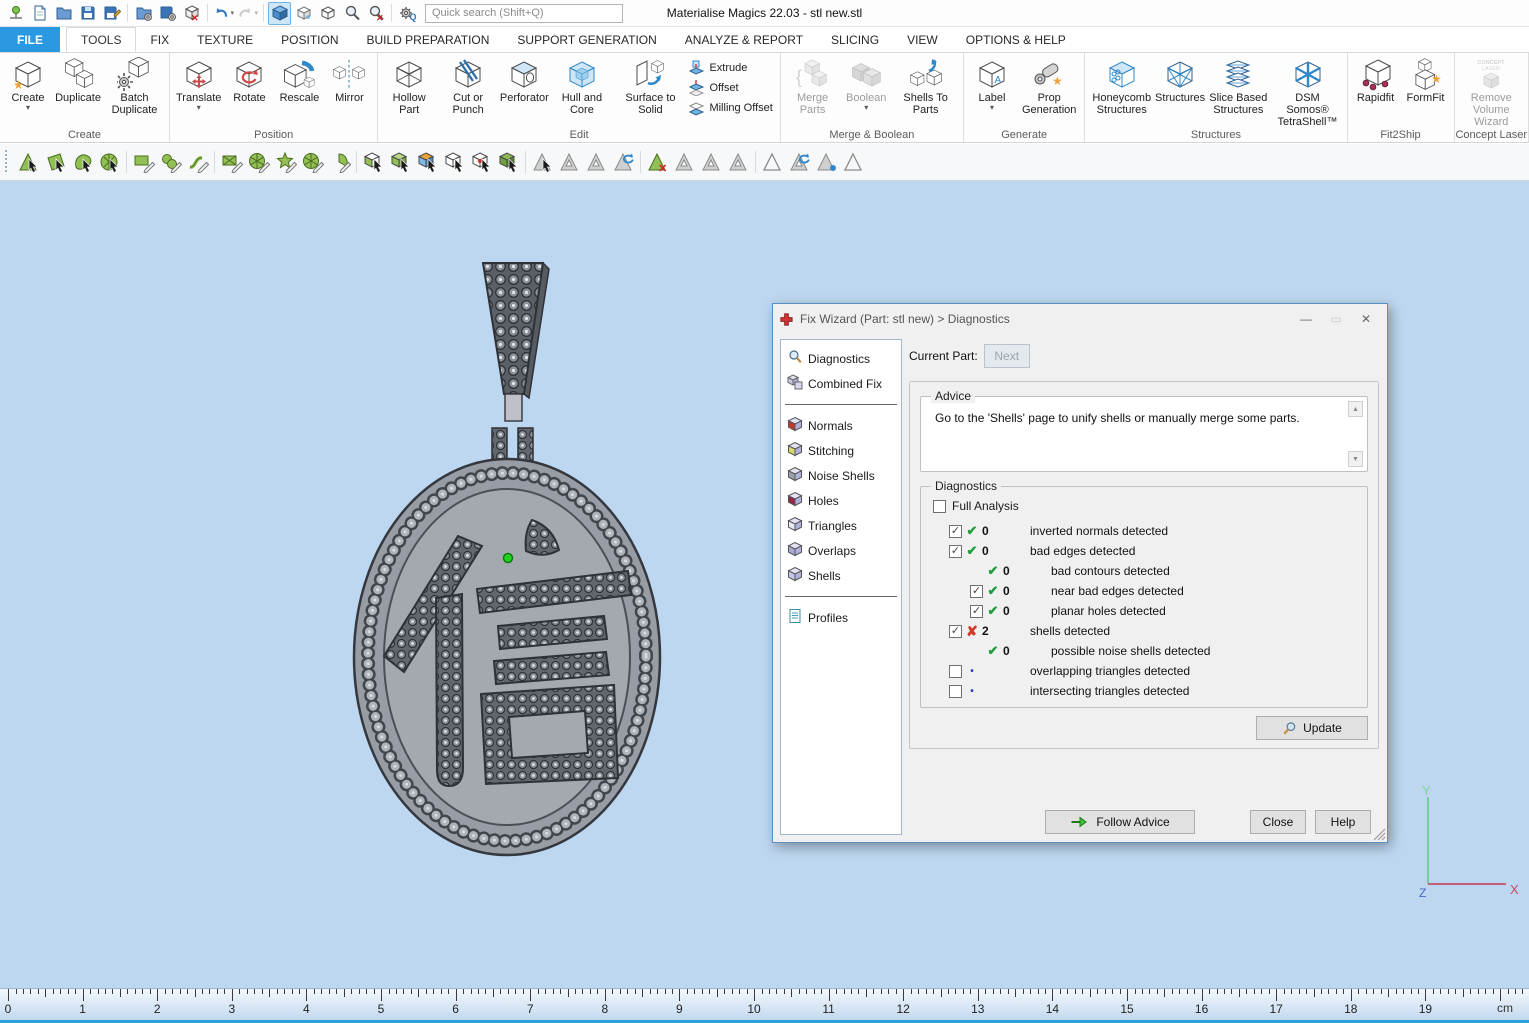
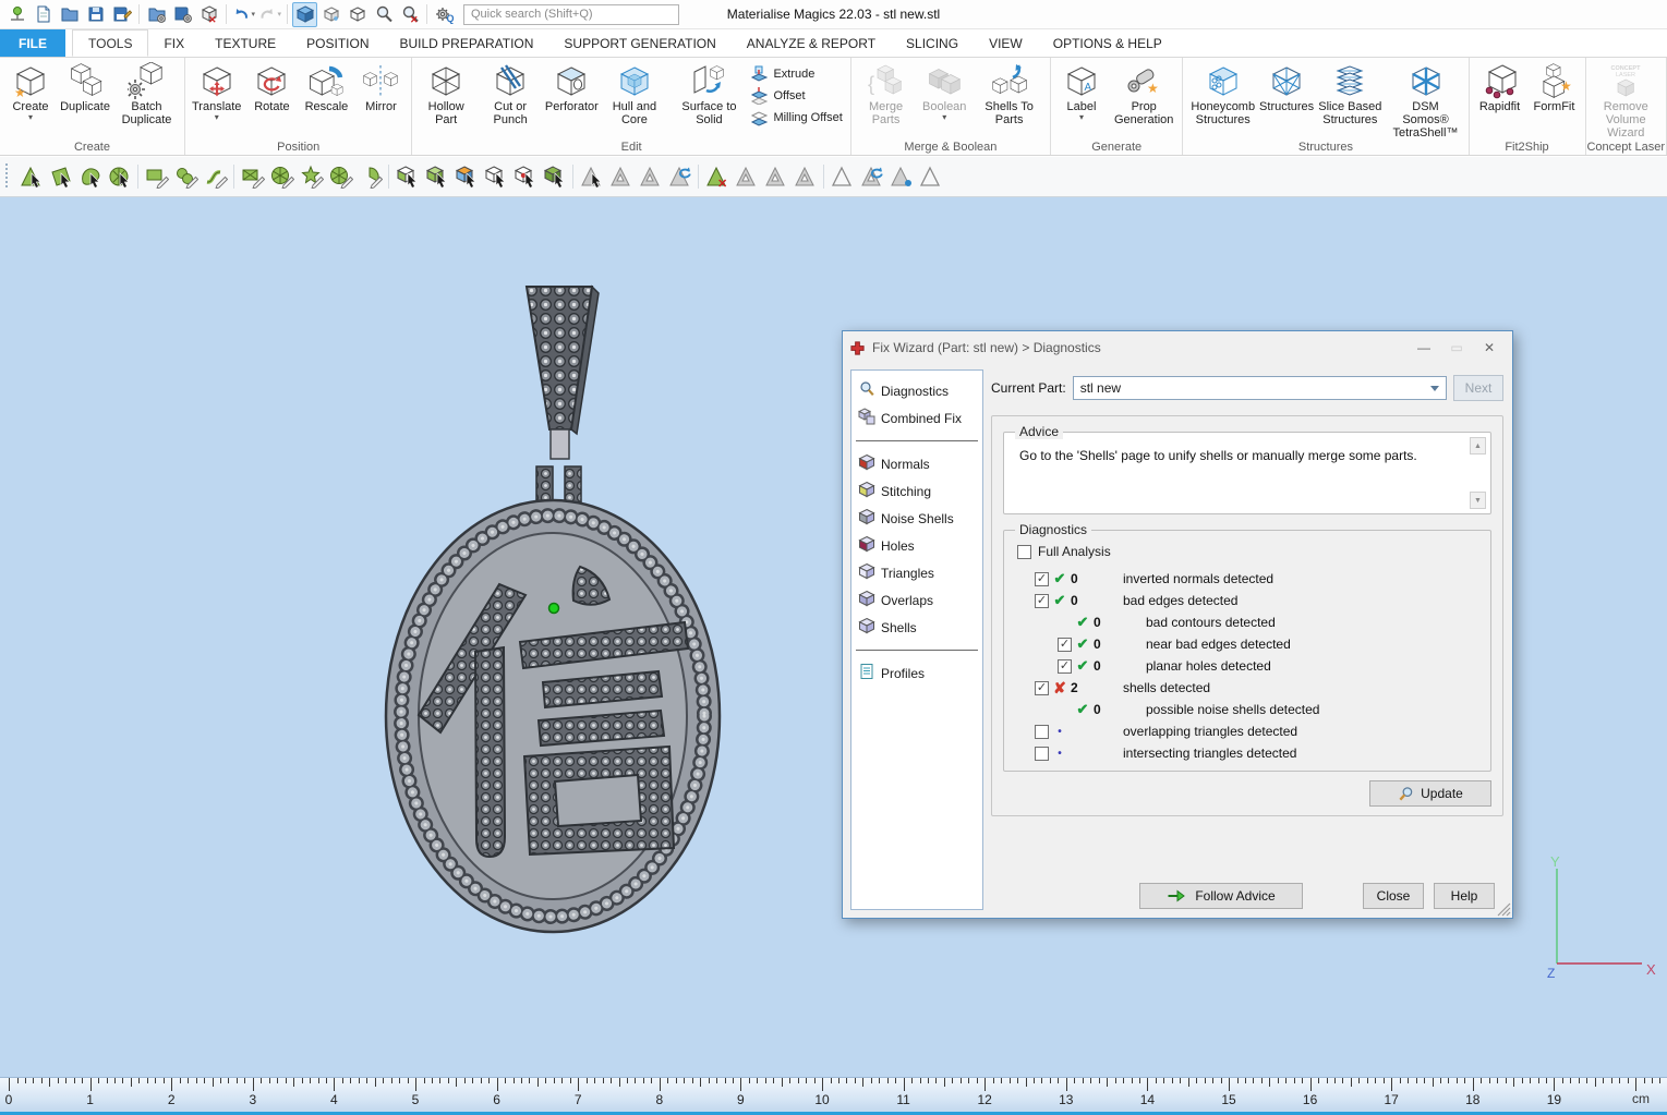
  Materialise Magics 22.03 - stl new.stl
  ✕
  ✕
  Q
  Quick search (Shift+Q)
  FILE
  TOOLS
  FIX
  TEXTURE
  POSITION
  BUILD PREPARATION
  SUPPORT GENERATION
  ANALYZE & REPORT
  SLICING
  VIEW
  OPTIONS & HELP
  ★
  Create
  ▾
  Duplicate
  Batch Duplicate
  Create
  Translate
  ▾
  Rotate
  Rescale
  Mirror
  Position
  Hollow Part
  Cut or Punch
  Perforator
  Hull and Core
  Surface to Solid
  Extrude
  Offset
  Milling Offset
  Edit
  {
  Merge Parts
  Boolean
  ▾
  Shells To Parts
  Merge & Boolean
  A
  Label
  ▾
  ★
  Prop Generation
  Generate
  Honeycomb Structures
  Structures
  Slice Based Structures
  DSM Somos® TetraShell™
  Structures
  Rapidfit
  ★
  FormFit
  Fit2Ship
  Remove Volume Wizard
  Concept Laser
  ✕
  Y
  X
  Z
  Fix Wizard (Part: stl new) > Diagnostics
  —
  ▭
  ✕
  Diagnostics
  Combined Fix
  Normals
  Stitching
  Noise Shells
  Holes
  Triangles
  Overlaps
  Shells
  Profiles
  Current Part:
+ stl new
  Next
  Advice
  Go to the 'Shells' page to unify shells or manually merge some parts.
  Diagnostics
  Full Analysis
  ✓
  ✔
  0
  inverted normals detected
  ✓
  ✔
  0
  bad edges detected
  ✔
  0
  bad contours detected
  ✓
  ✔
  0
  near bad edges detected
  ✓
  ✔
  0
  planar holes detected
  ✓
  ✘
  2
  shells detected
  ✔
  0
  possible noise shells detected
  •
  overlapping triangles detected
  •
  intersecting triangles detected
  Update
  Follow Advice
  Close
  Help
  0
  1
  2
  3
  4
  5
  6
  7
  8
  9
  10
  11
  12
  13
  14
  15
  16
  17
  18
  19
  cm
